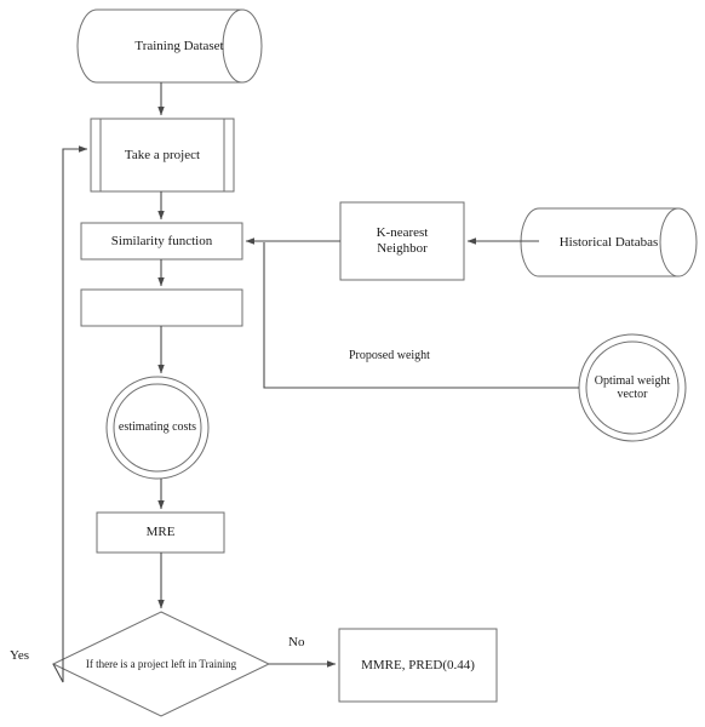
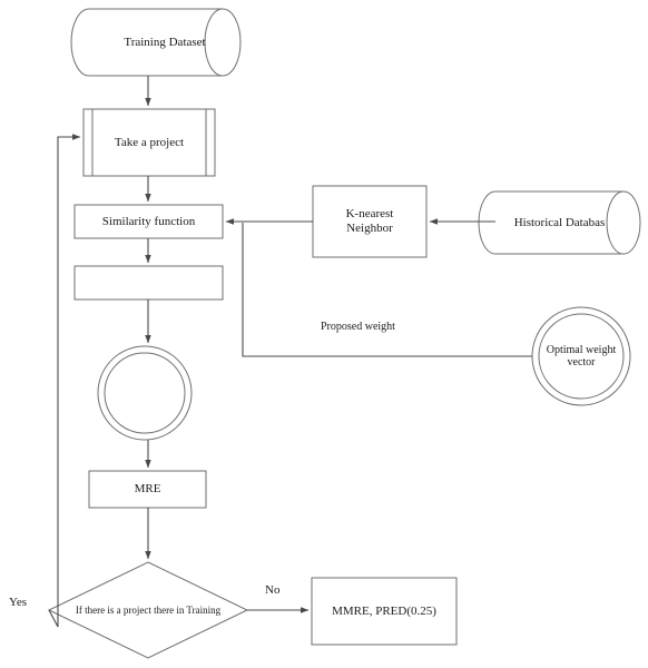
  Training Dataset
  Take a project
  Similarity function
  K-nearest
  Neighbor
  Historical Databas
  Optimal weight
  vector
- estimating costs
  MRE
- If there is a project left in Training
+ If there is a project there in Training
- MMRE, PRED(0.44)
+ MMRE, PRED(0.25)
  Proposed weight
  Yes
  No
